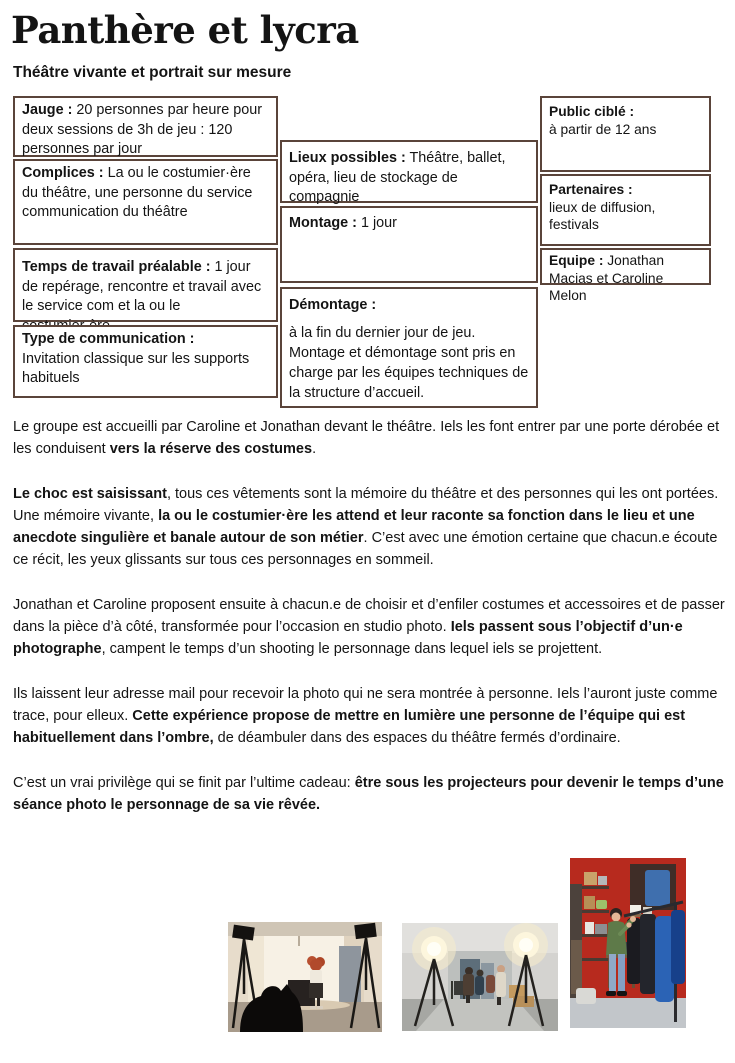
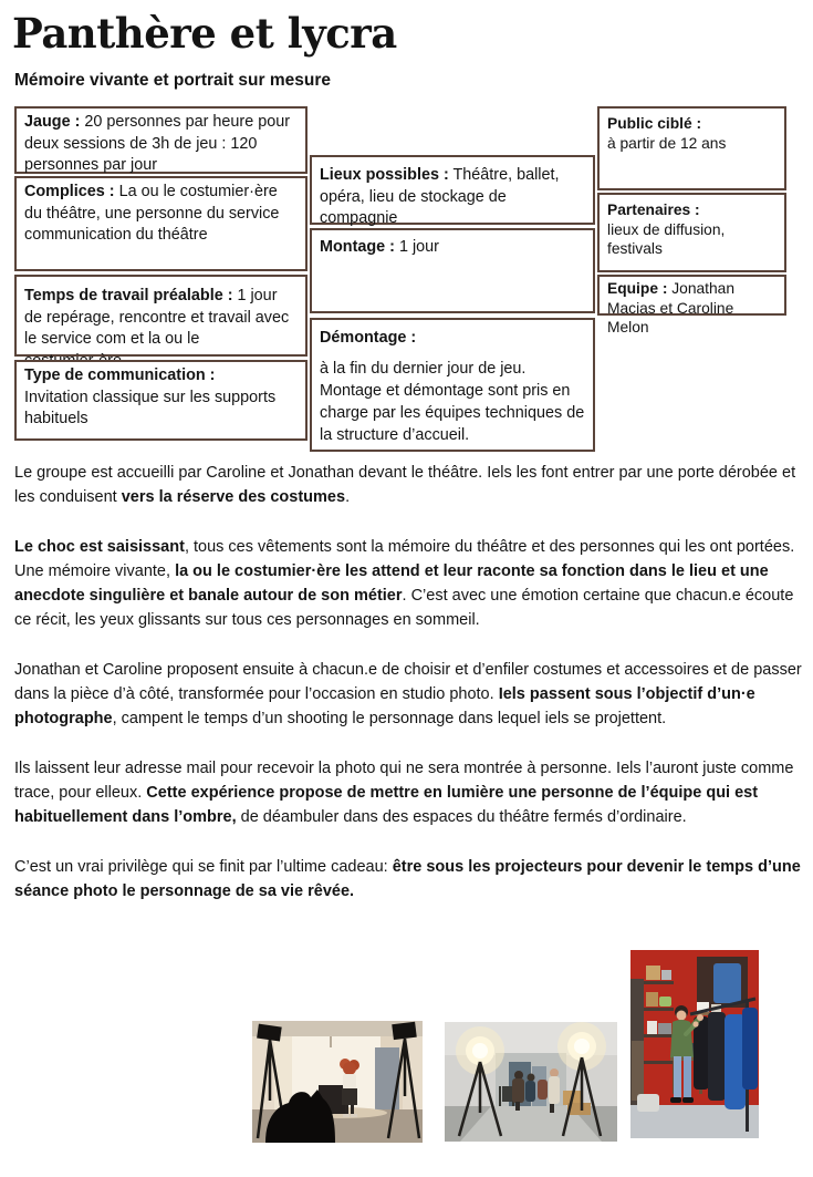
  Panthère et lycra
- Théâtre vivante et portrait sur mesure
+ Mémoire vivante et portrait sur mesure
  Jauge : 20 personnes par heure pour deux sessions de 3h de jeu : 120 personnes par jour
  Complices : La ou le costumier·ère du théâtre, une personne du service communication du théâtre
  Temps de travail préalable : 1 jour de repérage, rencontre et travail avec le service com et la ou le
  Type de communication :
  Invitation classique sur les supports habituels
  Lieux possibles : Théâtre, ballet, opéra, lieu de stockage de compagnie
  Montage : 1 jour
  Démontage :à la fin du dernier jour de jeu. Montage et démontage sont pris en charge par les équipes techniques de la structure d’accueil.
  Public ciblé :
  à partir de 12 ans
  Partenaires :
  lieux de diffusion, festivals
  Equipe : Jonathan Macias et Caroline Melon
  Le groupe est accueilli par Caroline et Jonathan devant le théâtre. Iels les font entrer par une porte dérobée et les conduisent vers la réserve des costumes.
  Le choc est saisissant, tous ces vêtements sont la mémoire du théâtre et des personnes qui les ont portées. Une mémoire vivante, la ou le costumier·ère les attend et leur raconte sa fonction dans le lieu et une anecdote singulière et banale autour de son métier. C’est avec une émotion certaine que chacun.e écoute ce récit, les yeux glissants sur tous ces personnages en sommeil.
  Jonathan et Caroline proposent ensuite à chacun.e de choisir et d’enfiler costumes et accessoires et de passer dans la pièce d’à côté, transformée pour l’occasion en studio photo. Iels passent sous l’objectif d’un·e photographe, campent le temps d’un shooting le personnage dans lequel iels se projettent.
  Ils laissent leur adresse mail pour recevoir la photo qui ne sera montrée à personne. Iels l’auront juste comme trace, pour elleux. Cette expérience propose de mettre en lumière une personne de l’équipe qui est habituellement dans l’ombre, de déambuler dans des espaces du théâtre fermés d’ordinaire.
  C’est un vrai privilège qui se finit par l’ultime cadeau: être sous les projecteurs pour devenir le temps d’une séance photo le personnage de sa vie rêvée.
